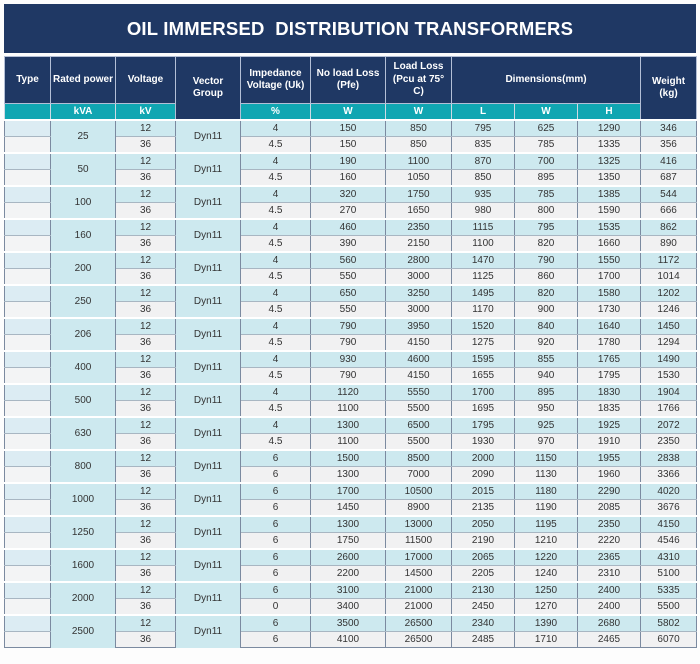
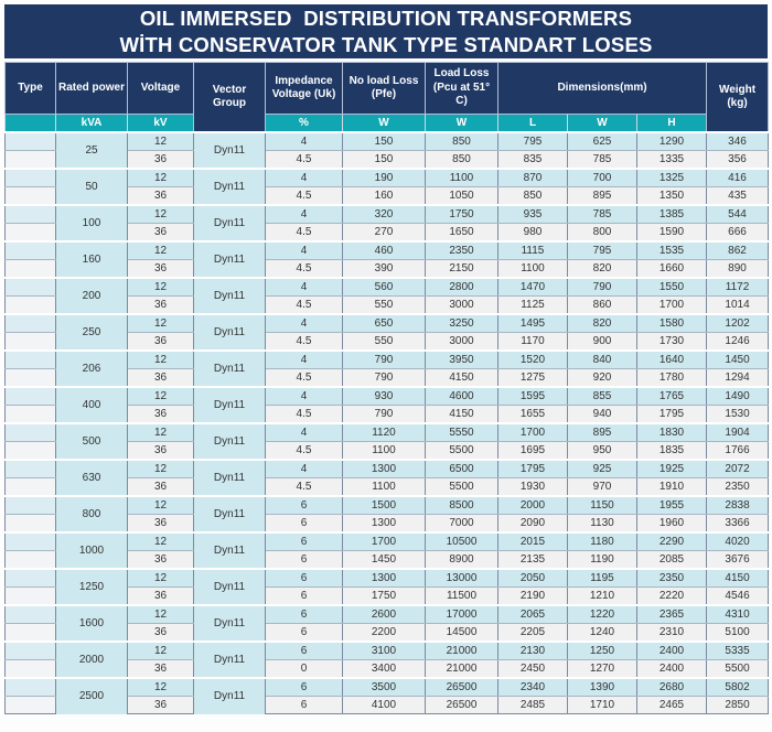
  OIL IMMERSED DISTRIBUTION TRANSFORMERS
+ WİTH CONSERVATOR TANK TYPE STANDART LOSES
- Type	Rated power	Voltage	Vector Group	Impedance Voltage (Uk)	No load Loss (Pfe)	Load Loss (Pcu at 75° C)	Dimensions(mm)	Weight (kg)
+ Type	Rated power	Voltage	Vector Group	Impedance Voltage (Uk)	No load Loss (Pfe)	Load Loss (Pcu at 51° C)	Dimensions(mm)	Weight (kg)
  	kVA	kV	%	W	W	L	W	H
  	25	12	Dyn11	4	150	850	795	625	1290	346
  	36	4.5	150	850	835	785	1335	356
  	50	12	Dyn11	4	190	1100	870	700	1325	416
- 	36	4.5	160	1050	850	895	1350	687
+ 	36	4.5	160	1050	850	895	1350	435
  	100	12	Dyn11	4	320	1750	935	785	1385	544
  	36	4.5	270	1650	980	800	1590	666
  	160	12	Dyn11	4	460	2350	1115	795	1535	862
  	36	4.5	390	2150	1100	820	1660	890
  	200	12	Dyn11	4	560	2800	1470	790	1550	1172
  	36	4.5	550	3000	1125	860	1700	1014
  	250	12	Dyn11	4	650	3250	1495	820	1580	1202
  	36	4.5	550	3000	1170	900	1730	1246
  	206	12	Dyn11	4	790	3950	1520	840	1640	1450
  	36	4.5	790	4150	1275	920	1780	1294
  	400	12	Dyn11	4	930	4600	1595	855	1765	1490
  	36	4.5	790	4150	1655	940	1795	1530
  	500	12	Dyn11	4	1120	5550	1700	895	1830	1904
  	36	4.5	1100	5500	1695	950	1835	1766
  	630	12	Dyn11	4	1300	6500	1795	925	1925	2072
  	36	4.5	1100	5500	1930	970	1910	2350
  	800	12	Dyn11	6	1500	8500	2000	1150	1955	2838
  	36	6	1300	7000	2090	1130	1960	3366
  	1000	12	Dyn11	6	1700	10500	2015	1180	2290	4020
  	36	6	1450	8900	2135	1190	2085	3676
  	1250	12	Dyn11	6	1300	13000	2050	1195	2350	4150
  	36	6	1750	11500	2190	1210	2220	4546
  	1600	12	Dyn11	6	2600	17000	2065	1220	2365	4310
  	36	6	2200	14500	2205	1240	2310	5100
  	2000	12	Dyn11	6	3100	21000	2130	1250	2400	5335
  	36	0	3400	21000	2450	1270	2400	5500
  	2500	12	Dyn11	6	3500	26500	2340	1390	2680	5802
- 	36	6	4100	26500	2485	1710	2465	6070
+ 	36	6	4100	26500	2485	1710	2465	2850
